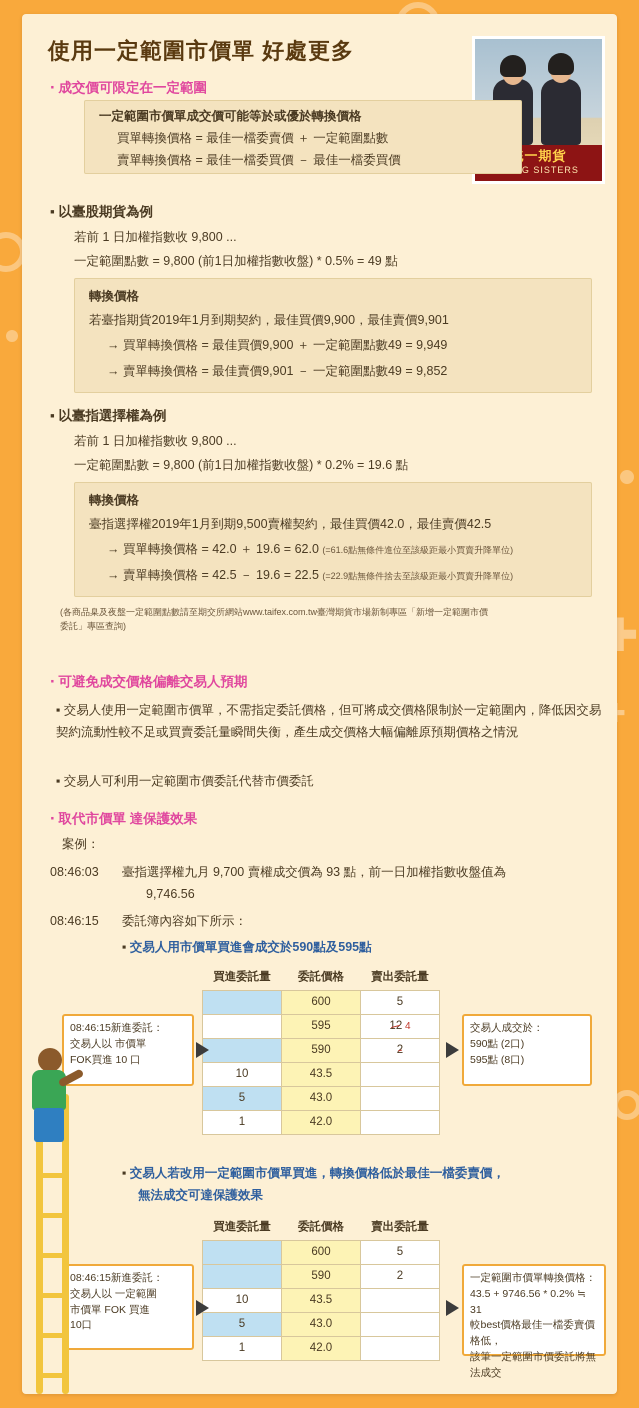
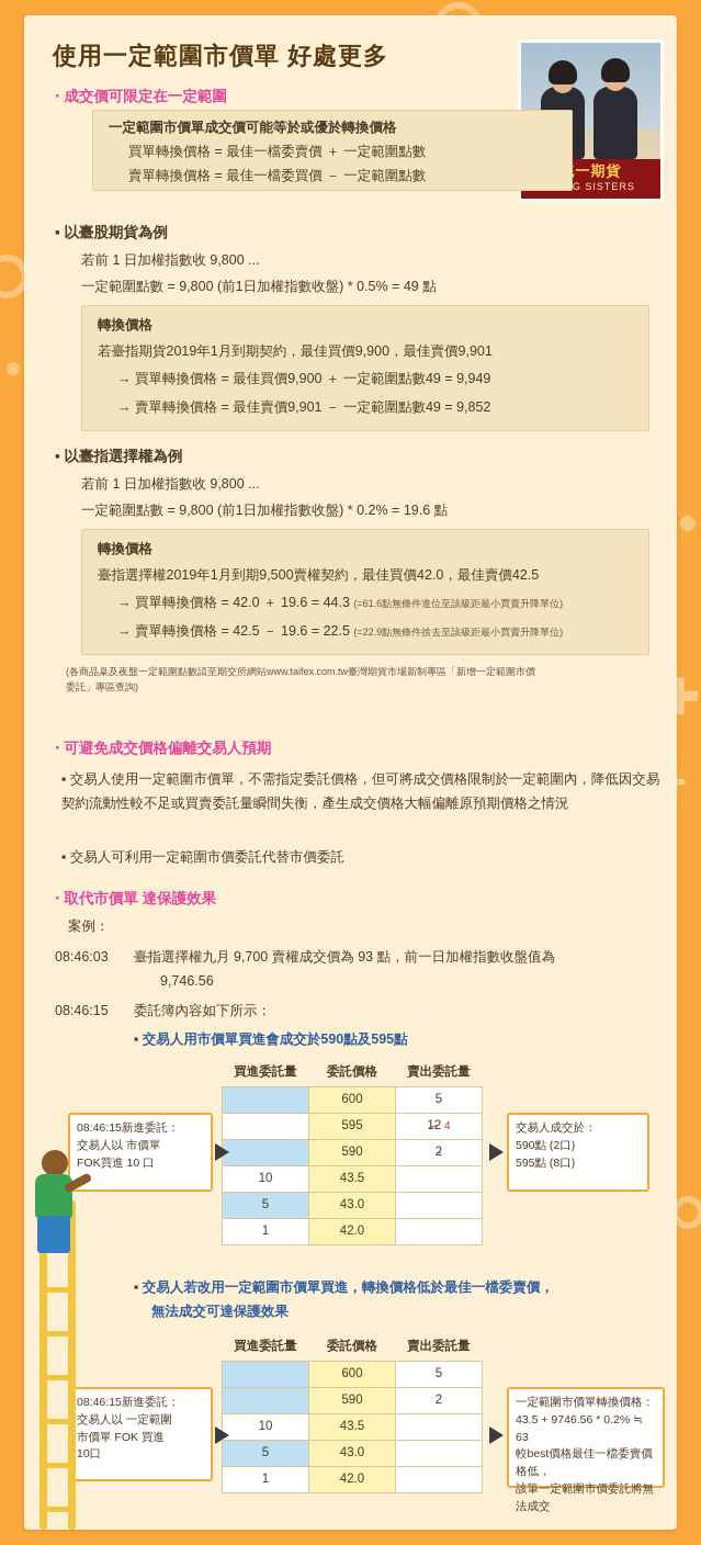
  ✚
  使用一定範圍市價單 好處更多
  一期貨
  G SISTERS
  成交價可限定在一定範圍
  一定範圍市價單成交價可能等於或優於轉換價格
  買單轉換價格 = 最佳一檔委賣價 ＋ 一定範圍點數
- 賣單轉換價格 = 最佳一檔委買價 － 最佳一檔委買價
+ 賣單轉換價格 = 最佳一檔委買價 － 一定範圍點數
  以臺股期貨為例
  若前 1 日加權指數收 9,800 ...
  一定範圍點數 = 9,800 (前1日加權指數收盤) * 0.5% = 49 點
  轉換價格
  若臺指期貨2019年1月到期契約，最佳買價9,900，最佳賣價9,901
  買單轉換價格 = 最佳買價9,900 ＋ 一定範圍點數49 = 9,949
  賣單轉換價格 = 最佳賣價9,901 － 一定範圍點數49 = 9,852
  以臺指選擇權為例
  若前 1 日加權指數收 9,800 ...
  一定範圍點數 = 9,800 (前1日加權指數收盤) * 0.2% = 19.6 點
  轉換價格
  臺指選擇權2019年1月到期9,500賣權契約，最佳買價42.0，最佳賣價42.5
- 買單轉換價格 = 42.0 ＋ 19.6 = 62.0 (=61.6點無條件進位至該級距最小買賣升降單位)
+ 買單轉換價格 = 42.0 ＋ 19.6 = 44.3 (=61.6點無條件進位至該級距最小買賣升降單位)
  賣單轉換價格 = 42.5 － 19.6 = 22.5 (=22.9點無條件捨去至該級距最小買賣升降單位)
  (各商品臬及夜盤一定範圍點數請至期交所網站www.taifex.com.tw臺灣期貨市場新制專區「新增一定範圍市價委託」專區查詢)
  可避免成交價格偏離交易人預期
  交易人使用一定範圍市價單，不需指定委託價格，但可將成交價格限制於一定範圍內，降低因交易契約流動性較不足或買賣委託量瞬間失衡，產生成交價格大幅偏離原預期價格之情況
  交易人可利用一定範圍市價委託代替市價委託
  取代市價單 達保護效果
  案例：
  08:46:03
  臺指選擇權九月 9,700 賣權成交價為 93 點，前一日加權指數收盤值為
  9,746.56
  08:46:15
  委託簿內容如下所示：
  交易人用市價單買進會成交於590點及595點
  買進委託量	委託價格	賣出委託量
  	600	5
  	595	12 4
  	590	2
  10	43.5
  5	43.0
  1	42.0
  08:46:15新進委託：
  交易人以 市價單
  FOK買進 10 口
  交易人成交於：
  590點 (2口)
  595點 (8口)
  交易人若改用一定範圍市價單買進，轉換價格低於最佳一檔委賣價，
  無法成交可達保護效果
  買進委託量	委託價格	賣出委託量
  	600	5
  	590	2
  10	43.5
  5	43.0
  1	42.0
  08:46:15新進委託：
  交易人以 一定範圍
  市價單 FOK 買進
  10口
  一定範圍市價單轉換價格：
- 43.5 + 9746.56 * 0.2% ≒ 31
+ 43.5 + 9746.56 * 0.2% ≒ 63
  較best價格最佳一檔委賣價格低，
  該筆一定範圍市價委託將無
  法成交
